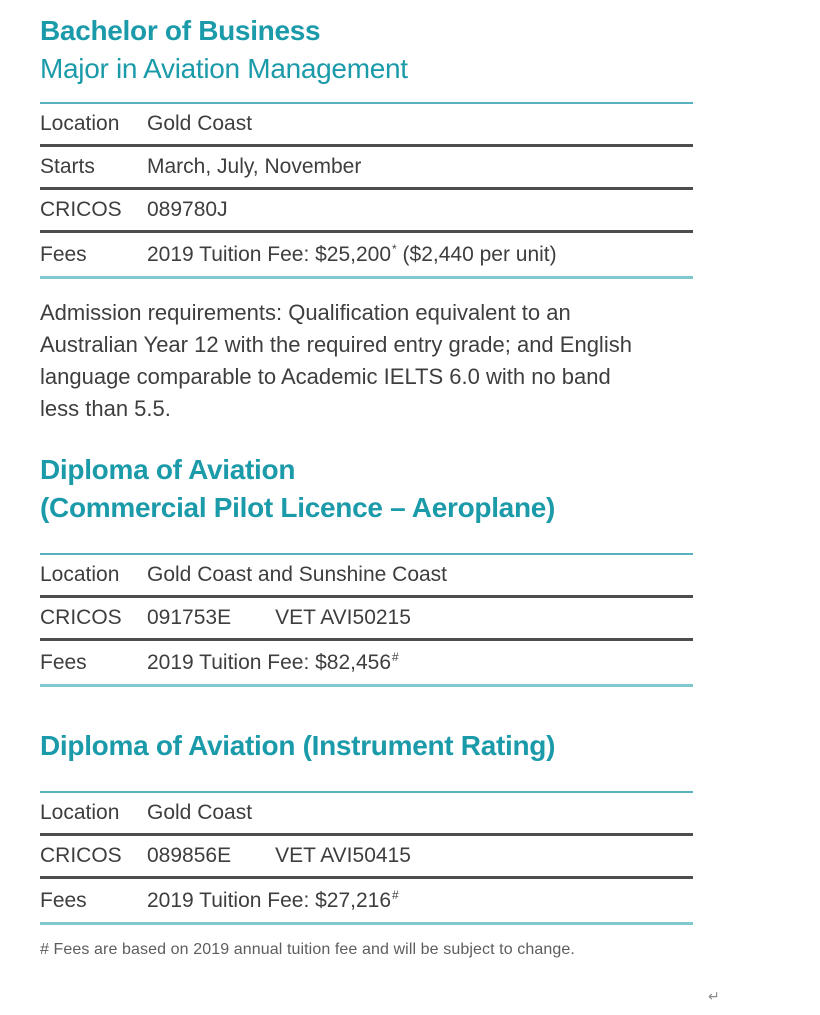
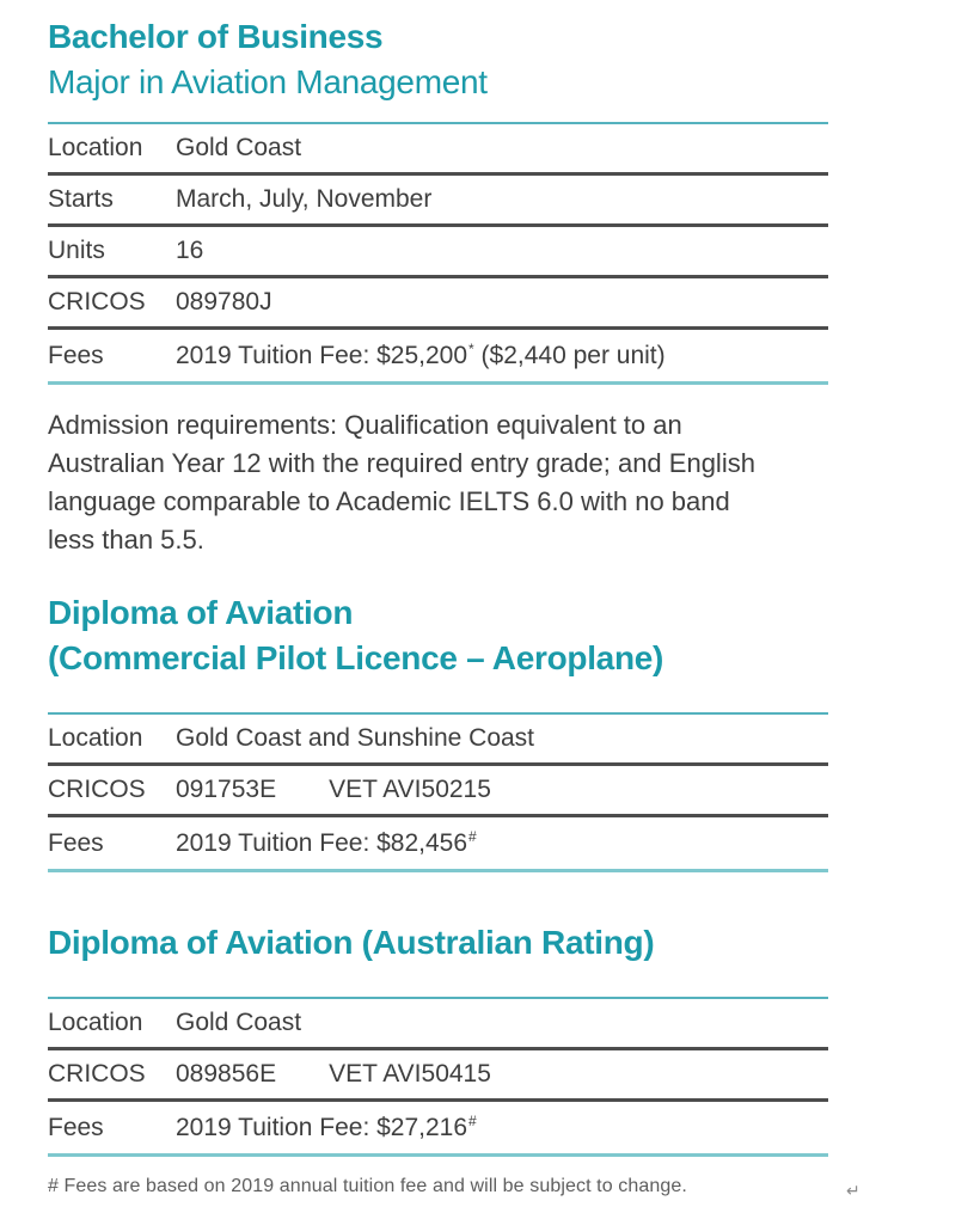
  Bachelor of Business
  Major in Aviation Management
  Location
  Gold Coast
  Starts
  March, July, November
+ Units
+ 16
  CRICOS
  089780J
  Fees
  2019 Tuition Fee: $25,200* ($2,440 per unit)
  Admission requirements: Qualification equivalent to an
  Australian Year 12 with the required entry grade; and English
  language comparable to Academic IELTS 6.0 with no band
  less than 5.5.
  Diploma of Aviation
  (Commercial Pilot Licence – Aeroplane)
  Location
  Gold Coast and Sunshine Coast
  CRICOS
  091753E
  VET AVI50215
  Fees
  2019 Tuition Fee: $82,456#
- Diploma of Aviation (Instrument Rating)
+ Diploma of Aviation (Australian Rating)
  Location
  Gold Coast
  CRICOS
  089856E
  VET AVI50415
  Fees
  2019 Tuition Fee: $27,216#
  # Fees are based on 2019 annual tuition fee and will be subject to change.
  ↵
